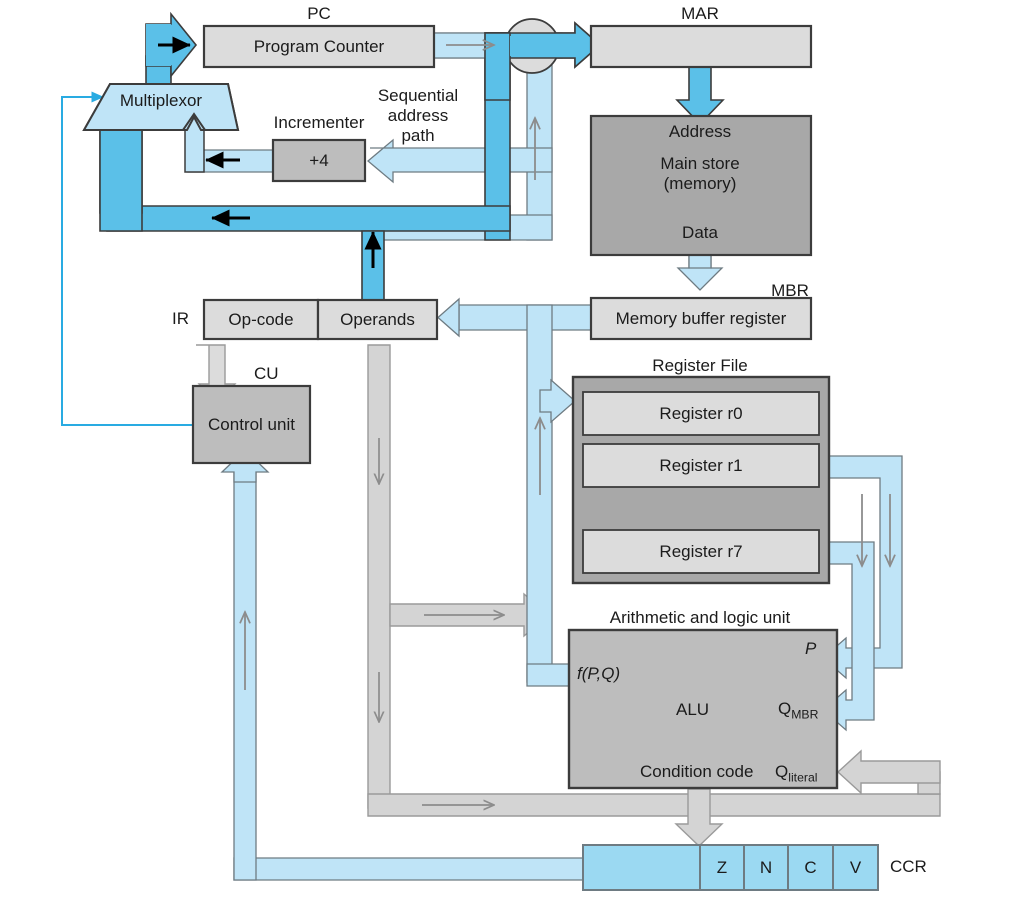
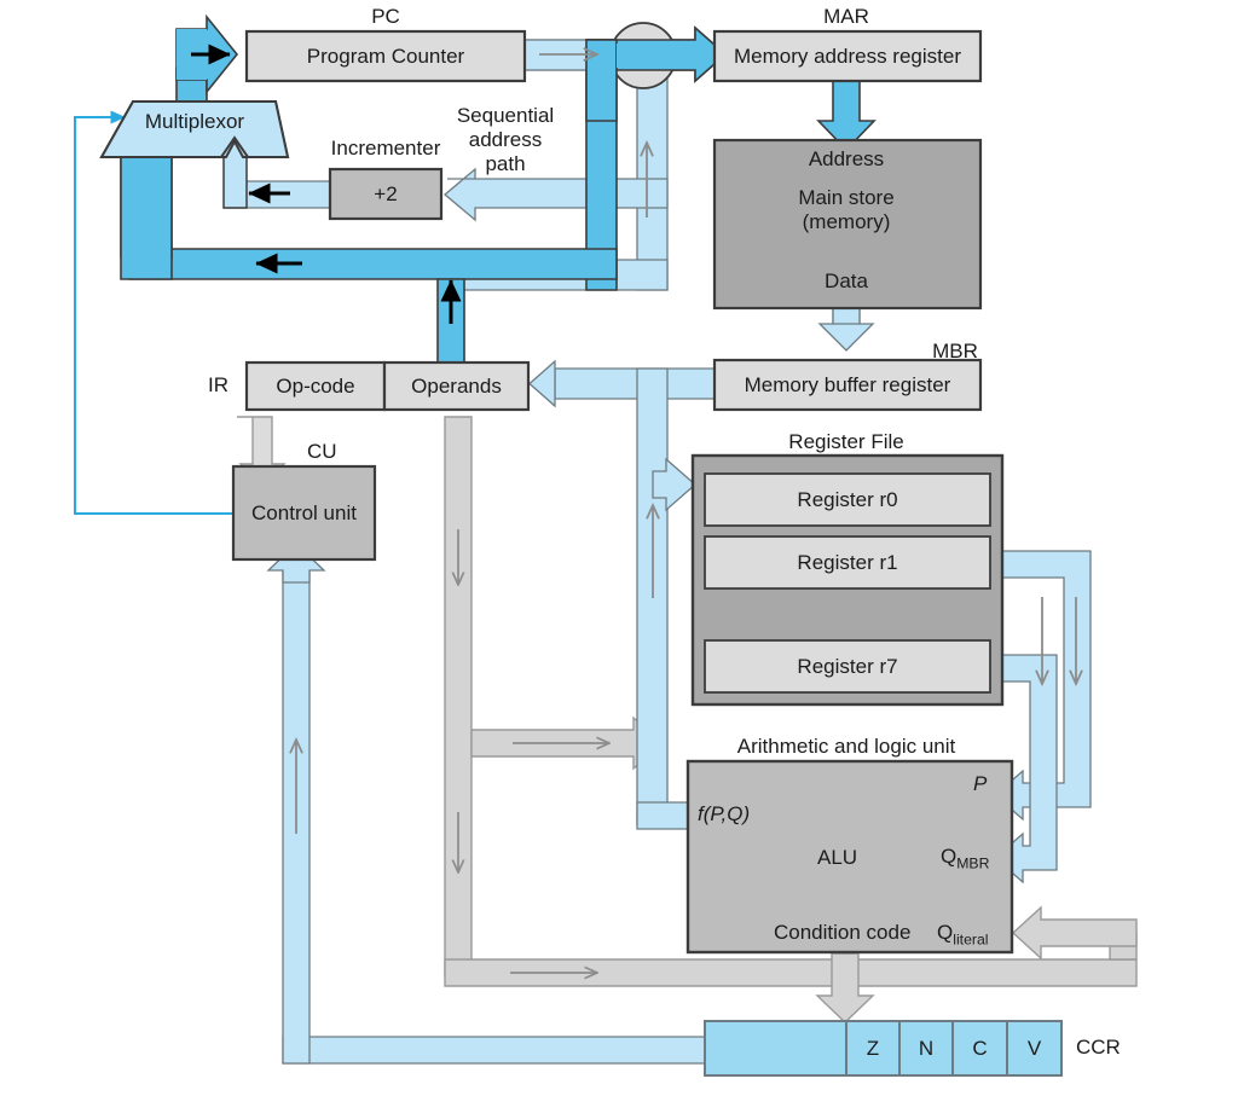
  PC
  Program Counter
  Multiplexor
  Incrementer
- +4
+ +2
  Sequential
  address
  path
  MAR
+ Memory address register
  Address
  Main store
  (memory)
  Data
  MBR
  Memory buffer register
  IR
  Op-code
  Operands
  CU
  Control unit
  Register File
  Register r0
  Register r1
  Register r7
  Arithmetic and logic unit
  f(P,Q)
  ALU
  P
  QMBR
  Condition code
  Qliteral
  Z
  N
  C
  V
  CCR
